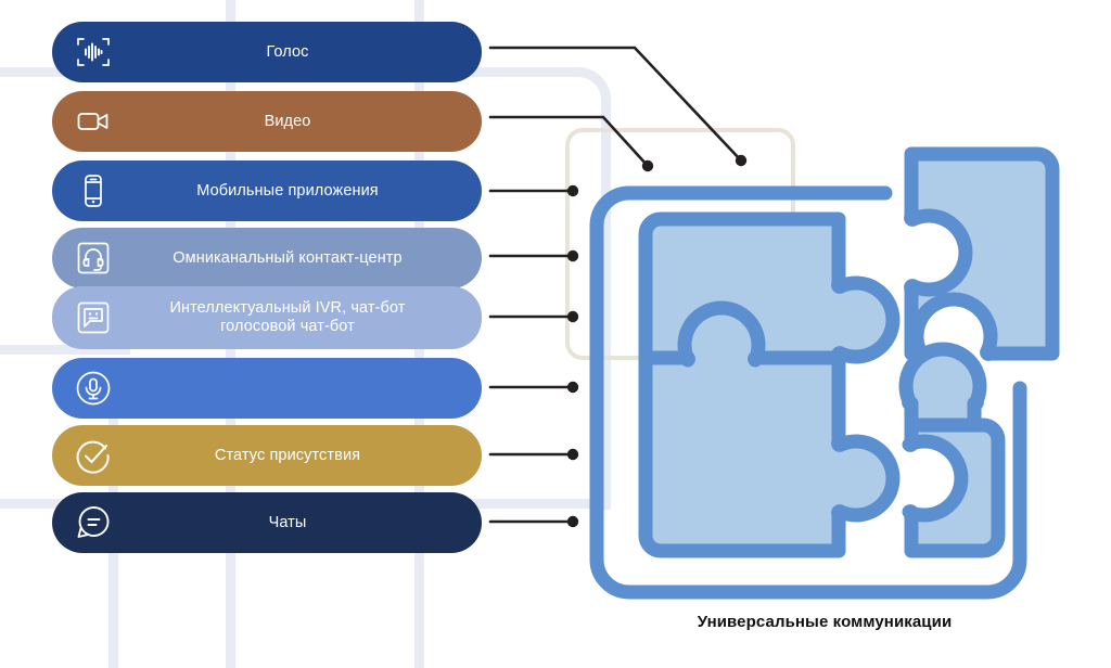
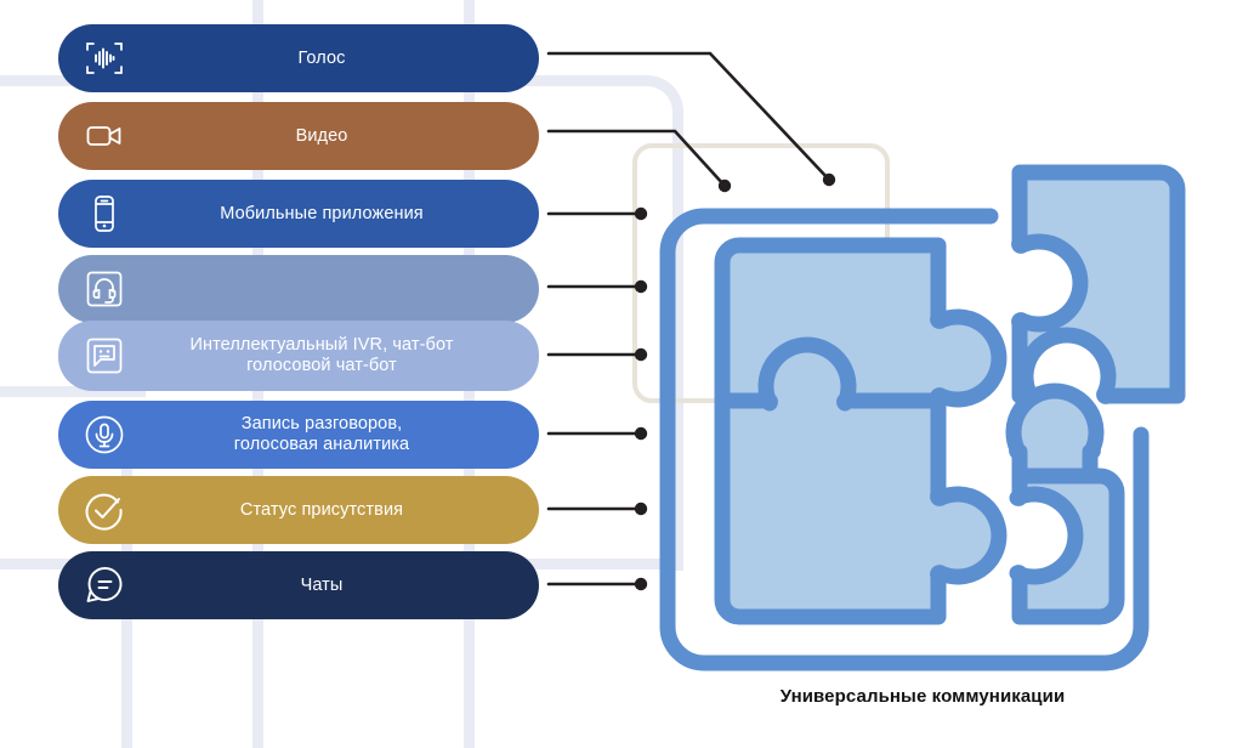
  Голос
  Видео
  Мобильные приложения
- Омниканальный контакт-центр
  Интеллектуальный IVR, чат-бот
  голосовой чат-бот
+ Запись разговоров,
+ голосовая аналитика
  Статус присутствия
  Чаты
  Универсальные коммуникации
